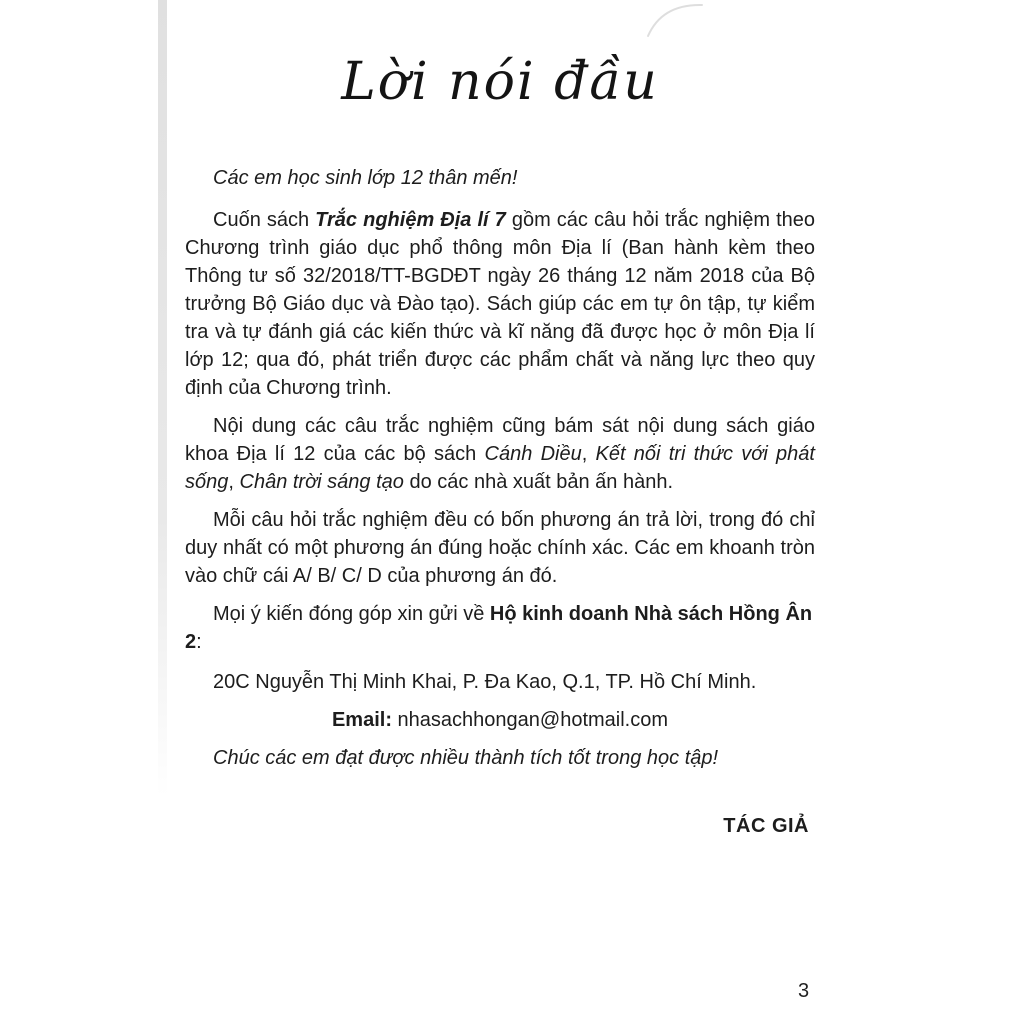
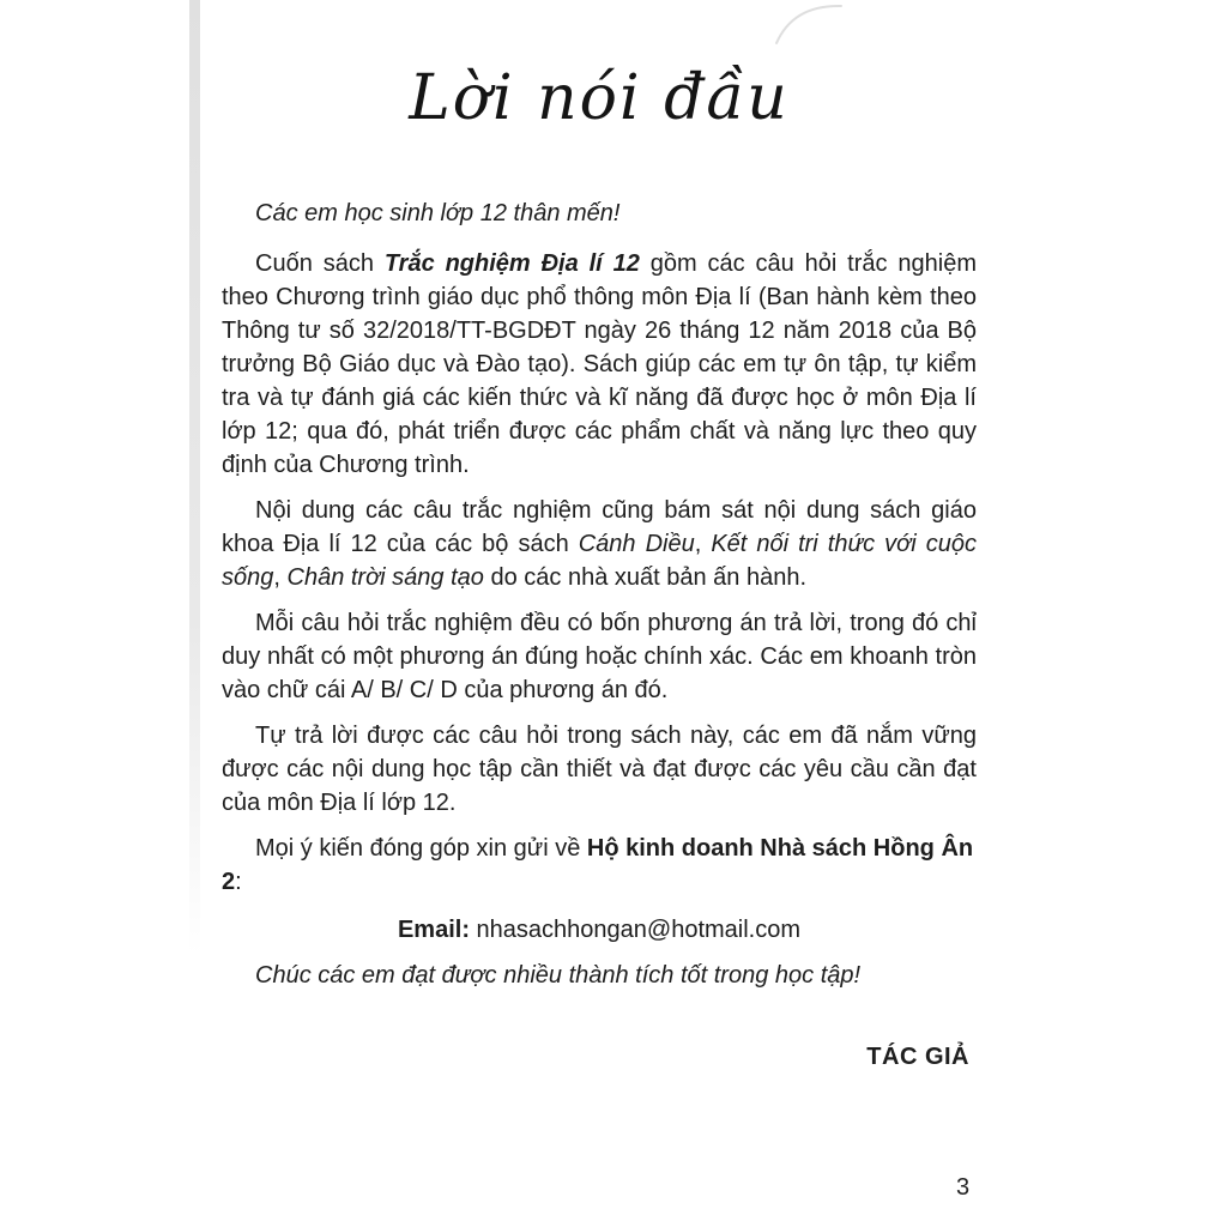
  Lời nói đầu
  Các em học sinh lớp 12 thân mến!
- Cuốn sách Trắc nghiệm Địa lí 7 gồm các câu hỏi trắc nghiệm theo Chương trình giáo dục phổ thông môn Địa lí (Ban hành kèm theo Thông tư số 32/2018/TT-BGDĐT ngày 26 tháng 12 năm 2018 của Bộ trưởng Bộ Giáo dục và Đào tạo). Sách giúp các em tự ôn tập, tự kiểm tra và tự đánh giá các kiến thức và kĩ năng đã được học ở môn Địa lí lớp 12; qua đó, phát triển được các phẩm chất và năng lực theo quy định của Chương trình.
+ Cuốn sách Trắc nghiệm Địa lí 12 gồm các câu hỏi trắc nghiệm theo Chương trình giáo dục phổ thông môn Địa lí (Ban hành kèm theo Thông tư số 32/2018/TT-BGDĐT ngày 26 tháng 12 năm 2018 của Bộ trưởng Bộ Giáo dục và Đào tạo). Sách giúp các em tự ôn tập, tự kiểm tra và tự đánh giá các kiến thức và kĩ năng đã được học ở môn Địa lí lớp 12; qua đó, phát triển được các phẩm chất và năng lực theo quy định của Chương trình.
- Nội dung các câu trắc nghiệm cũng bám sát nội dung sách giáo khoa Địa lí 12 của các bộ sách Cánh Diều, Kết nối tri thức với phát sống, Chân trời sáng tạo do các nhà xuất bản ấn hành.
+ Nội dung các câu trắc nghiệm cũng bám sát nội dung sách giáo khoa Địa lí 12 của các bộ sách Cánh Diều, Kết nối tri thức với cuộc sống, Chân trời sáng tạo do các nhà xuất bản ấn hành.
  Mỗi câu hỏi trắc nghiệm đều có bốn phương án trả lời, trong đó chỉ duy nhất có một phương án đúng hoặc chính xác. Các em khoanh tròn vào chữ cái A/ B/ C/ D của phương án đó.
+ Tự trả lời được các câu hỏi trong sách này, các em đã nắm vững được các nội dung học tập cần thiết và đạt được các yêu cầu cần đạt của môn Địa lí lớp 12.
  Mọi ý kiến đóng góp xin gửi về Hộ kinh doanh Nhà sách Hồng Ân 2:
- 20C Nguyễn Thị Minh Khai, P. Đa Kao, Q.1, TP. Hồ Chí Minh.
  Email: nhasachhongan@hotmail.com
  Chúc các em đạt được nhiều thành tích tốt trong học tập!
  TÁC GIẢ
  3
